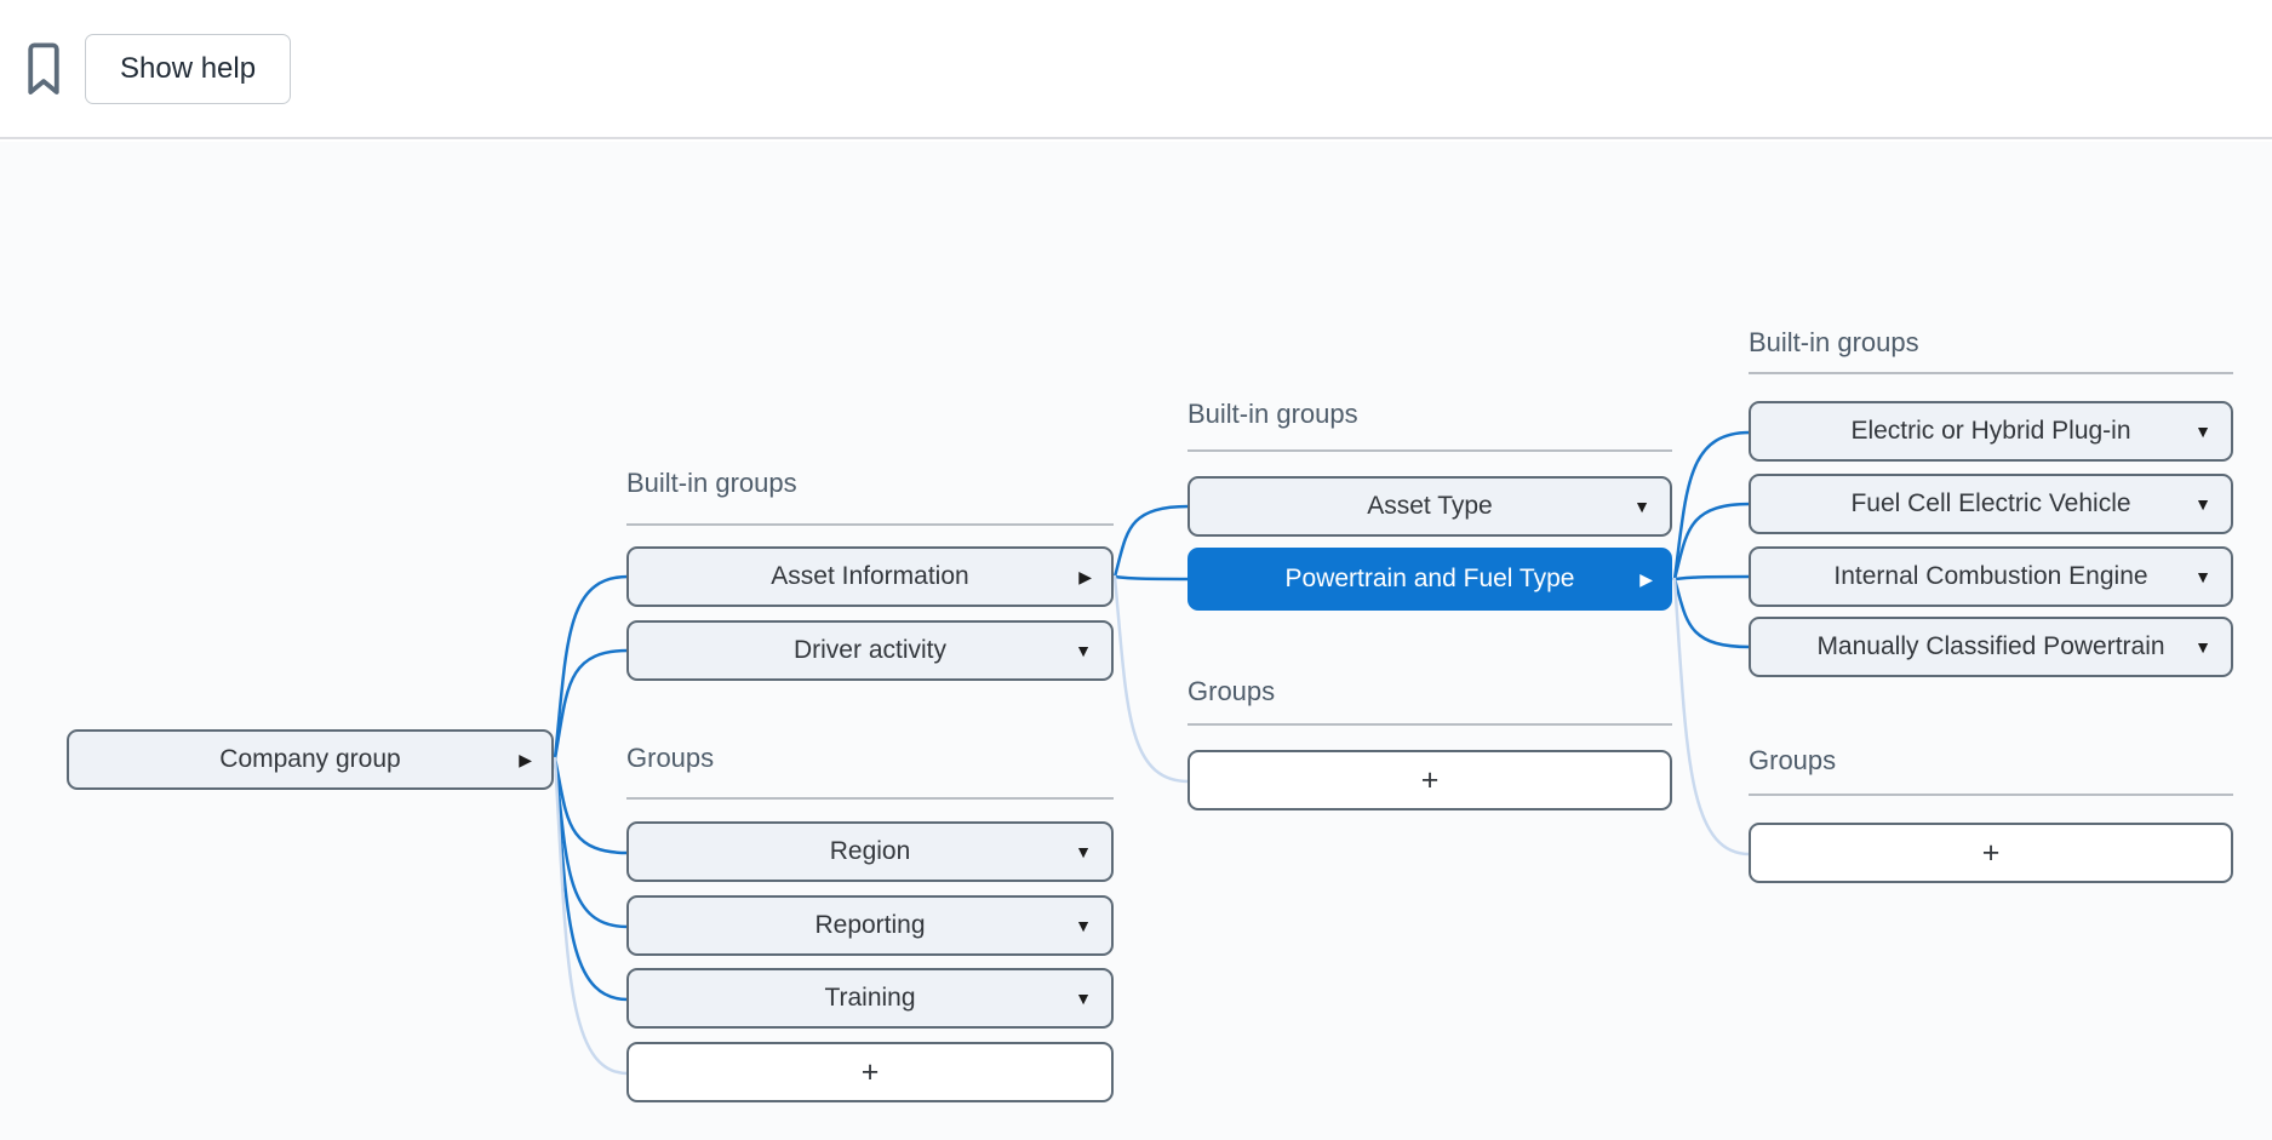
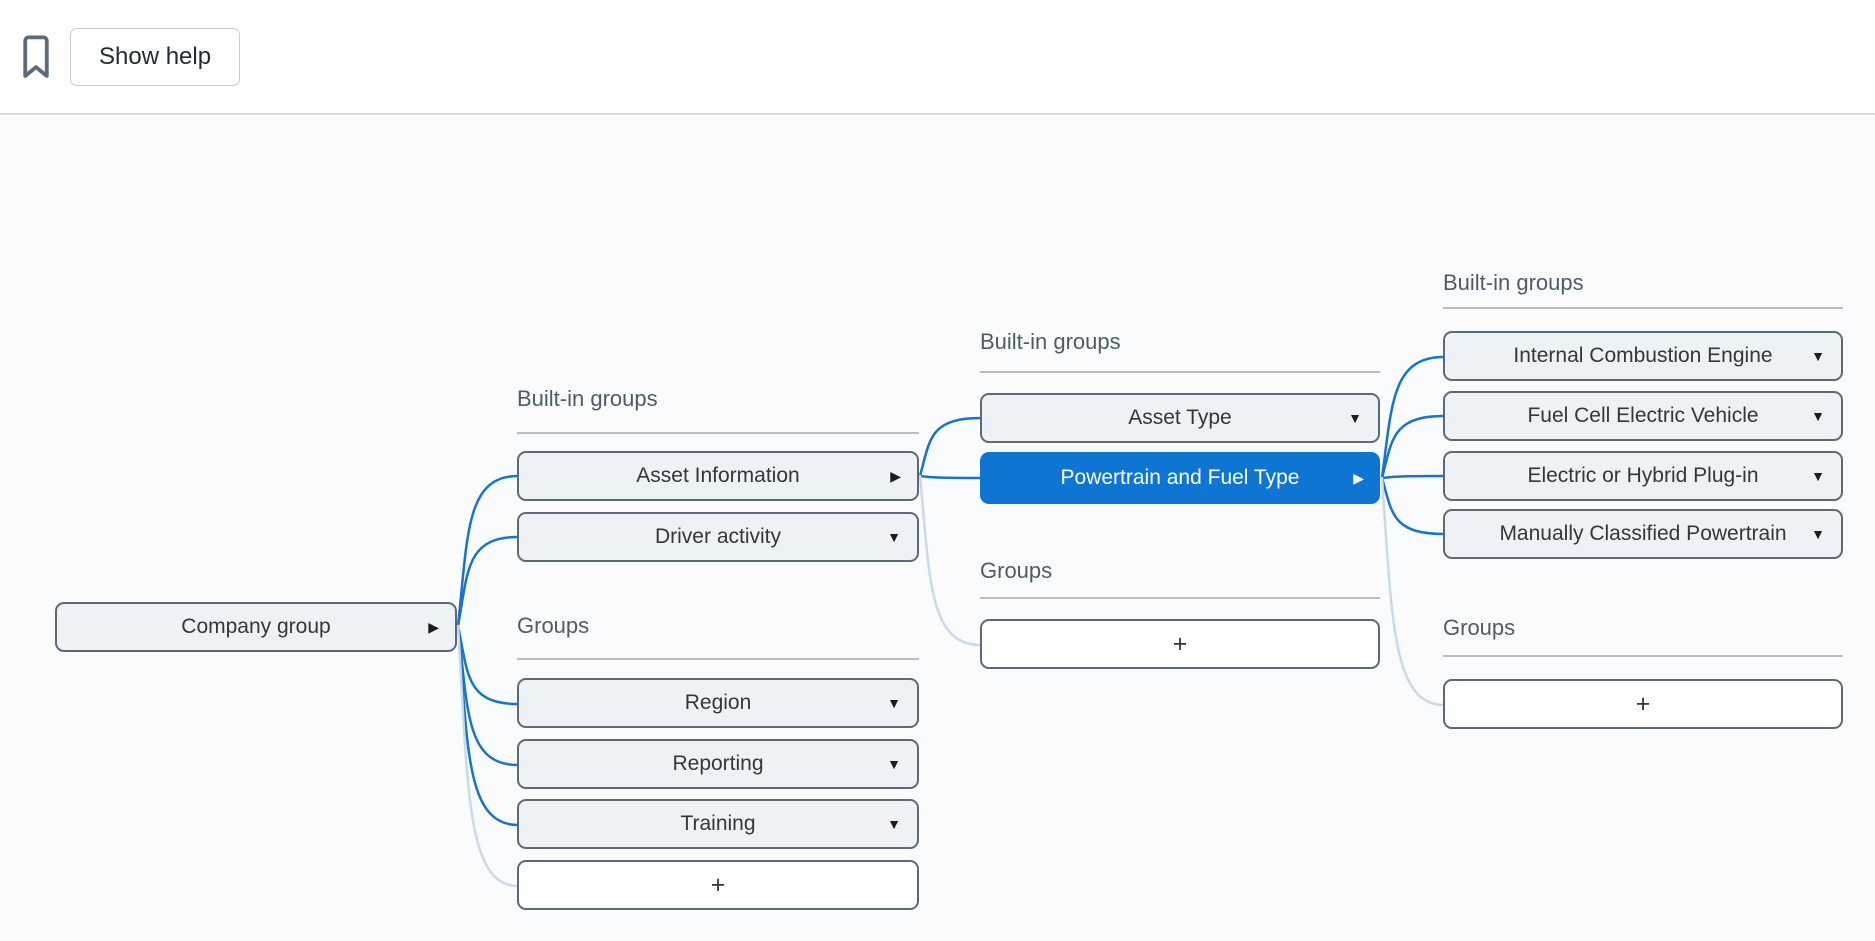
  Show help
  Company group
  ▶
  Built-in groups
  Asset Information
  ▶
  Driver activity
  ▼
  Groups
  Region
  ▼
  Reporting
  ▼
  Training
  ▼
  +
  Built-in groups
  Asset Type
  ▼
  Powertrain and Fuel Type
  ▶
  Groups
  +
  Built-in groups
- Electric or Hybrid Plug-in
+ Internal Combustion Engine
  ▼
  Fuel Cell Electric Vehicle
  ▼
- Internal Combustion Engine
+ Electric or Hybrid Plug-in
  ▼
  Manually Classified Powertrain
  ▼
  Groups
  +
